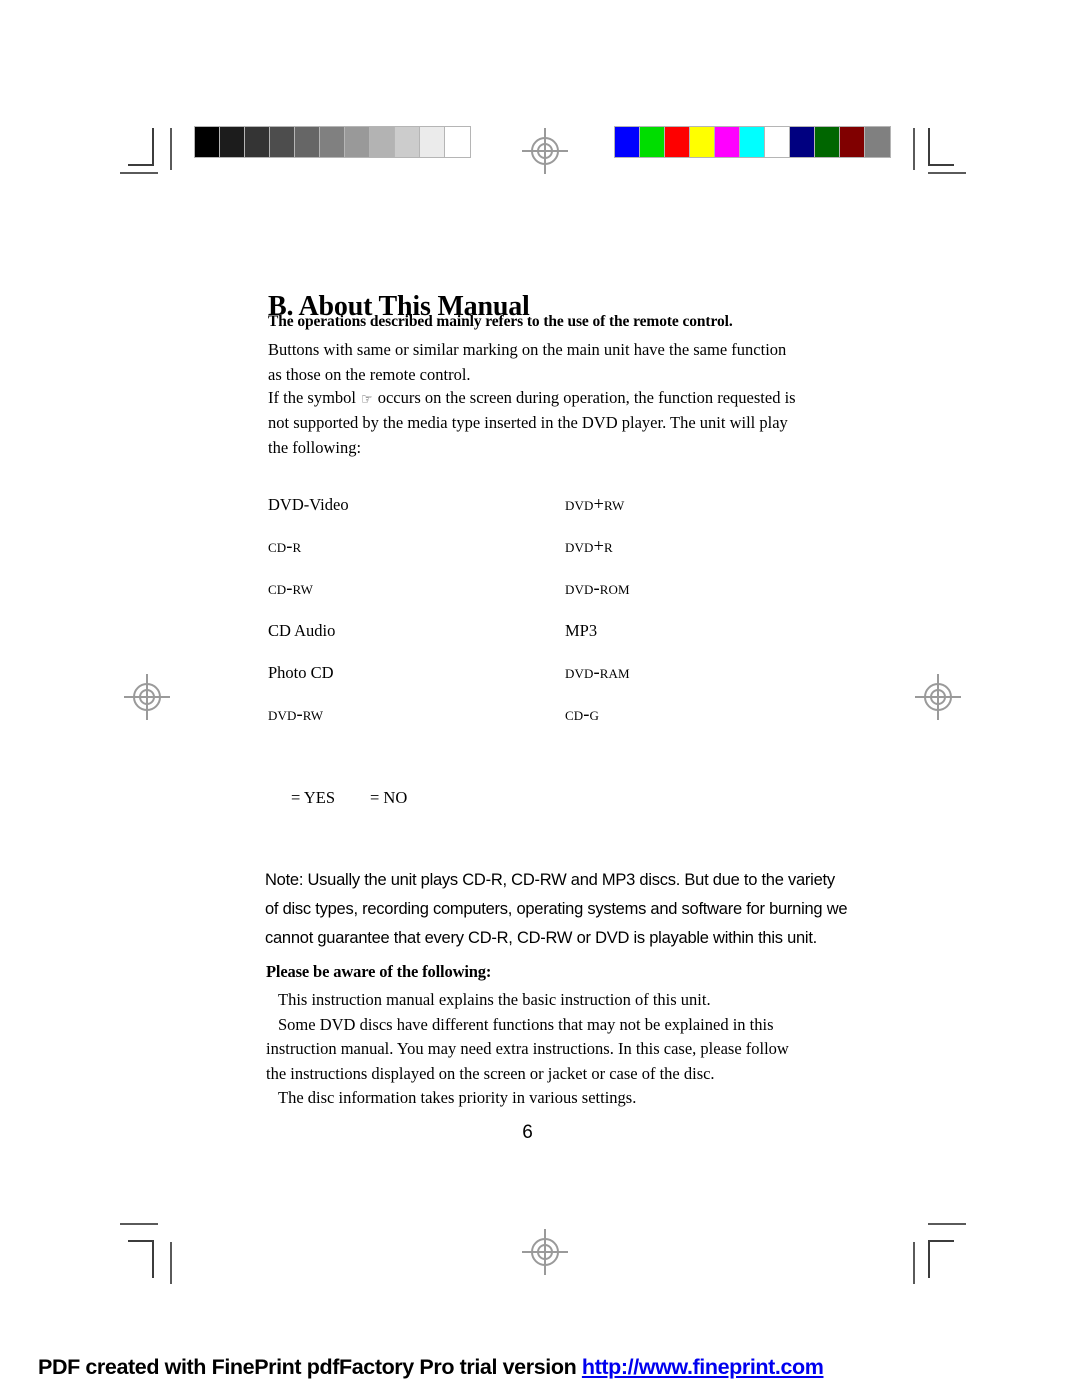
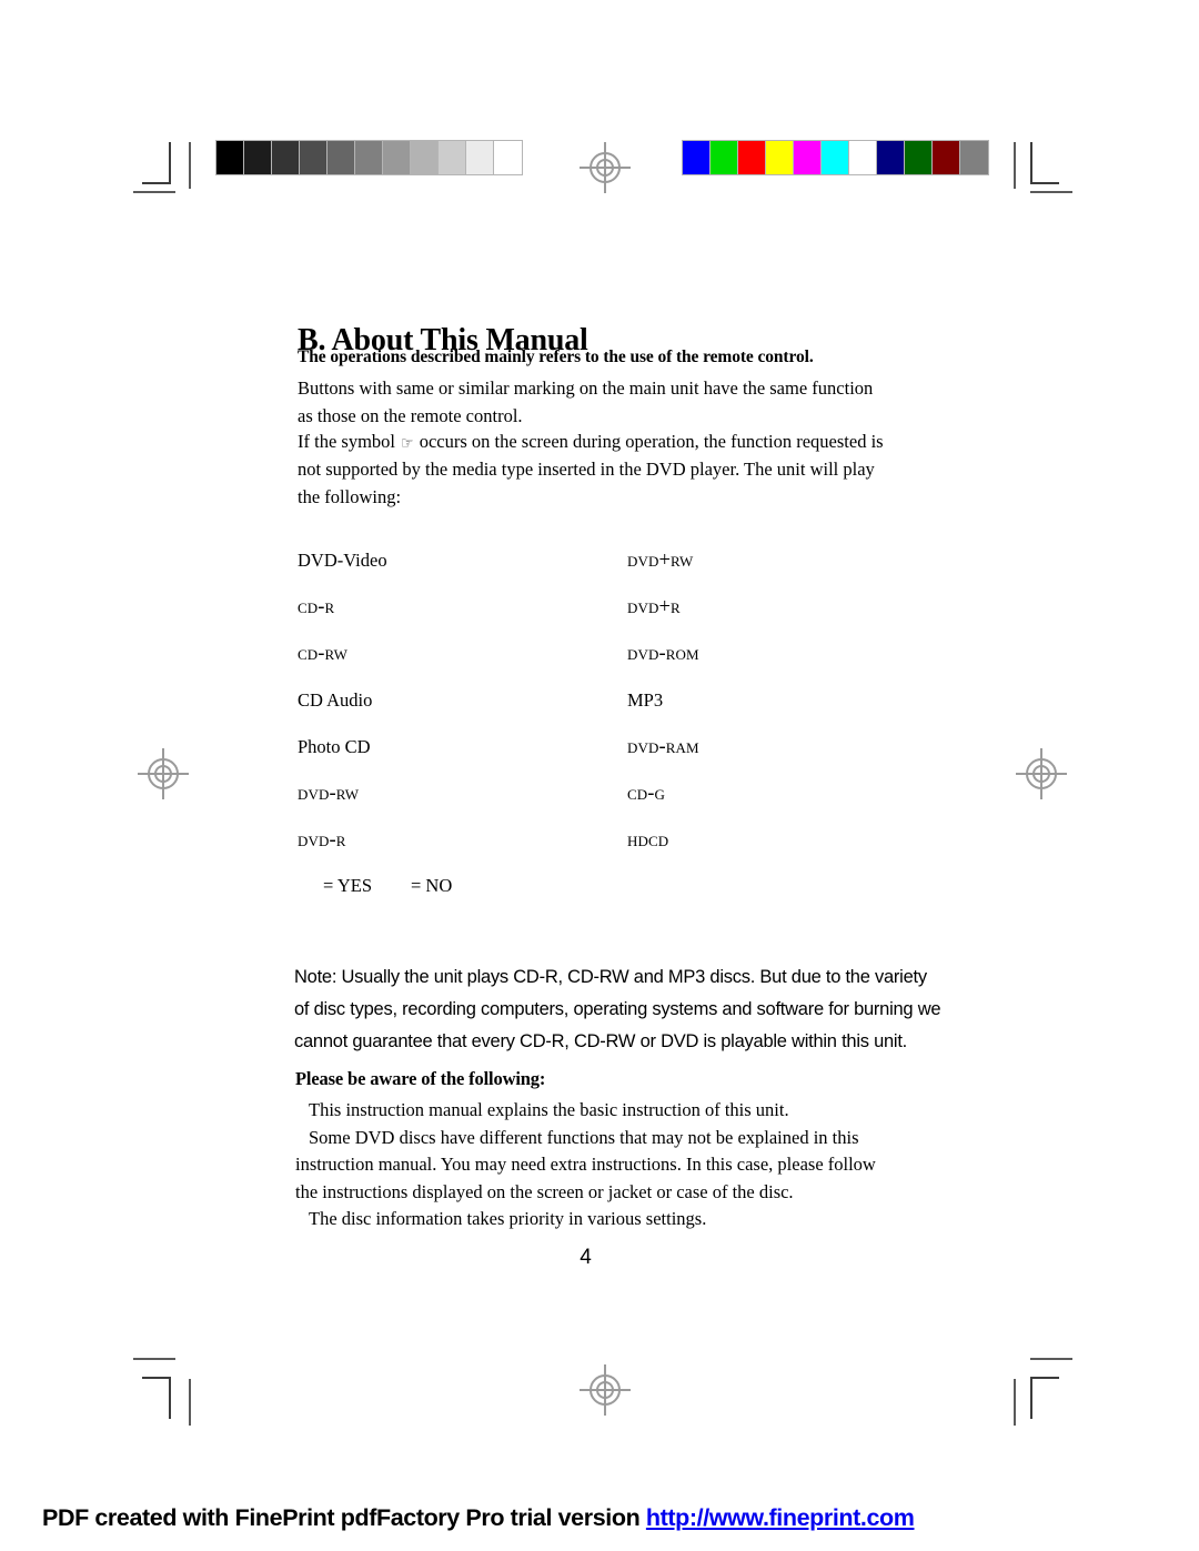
  B. About This Manual
  The operations described mainly refers to the use of the remote control.
  Buttons with same or similar marking on the main unit have the same function as those on the remote control.
  If the symbol ☞ occurs on the screen during operation, the function requested is not supported by the media type inserted in the DVD player. The unit will play the following:
  DVD-Video
  dvd+rw
  cd-r
  dvd+r
  cd-rw
  dvd-rom
  CD Audio
  MP3
  Photo CD
  dvd-ram
  dvd-rw
  cd-g
+ dvd-r
+ hdcd
  = YES = NO
  Note: Usually the unit plays CD-R, CD-RW and MP3 discs. But due to the variety of disc types, recording computers, operating systems and software for burning we cannot guarantee that every CD-R, CD-RW or DVD is playable within this unit.
  Please be aware of the following:
  This instruction manual explains the basic instruction of this unit.
  Some DVD discs have different functions that may not be explained in this instruction manual. You may need extra instructions. In this case, please follow the instructions displayed on the screen or jacket or case of the disc.
  The disc information takes priority in various settings.
- 6
+ 4
  PDF created with FinePrint pdfFactory Pro trial version http://www.fineprint.com
